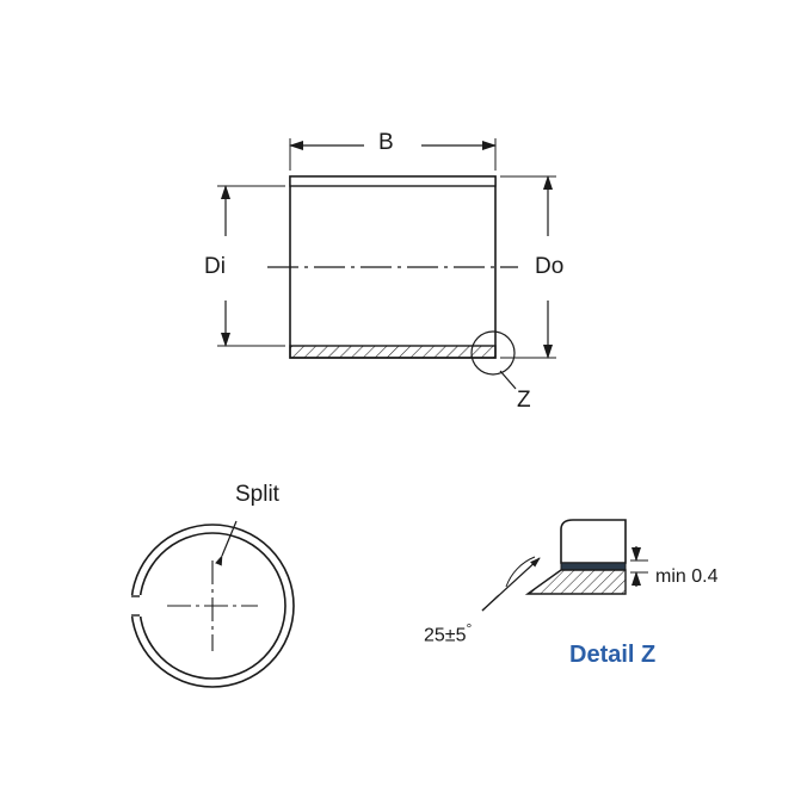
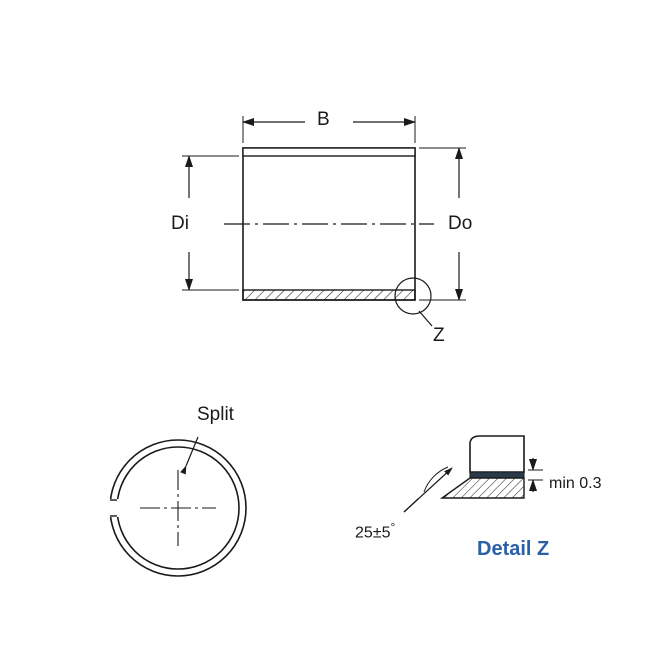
  B
  Di
  Do
  Z
  Split
  25±5°
- min 0.4
+ min 0.3
  Detail Z
